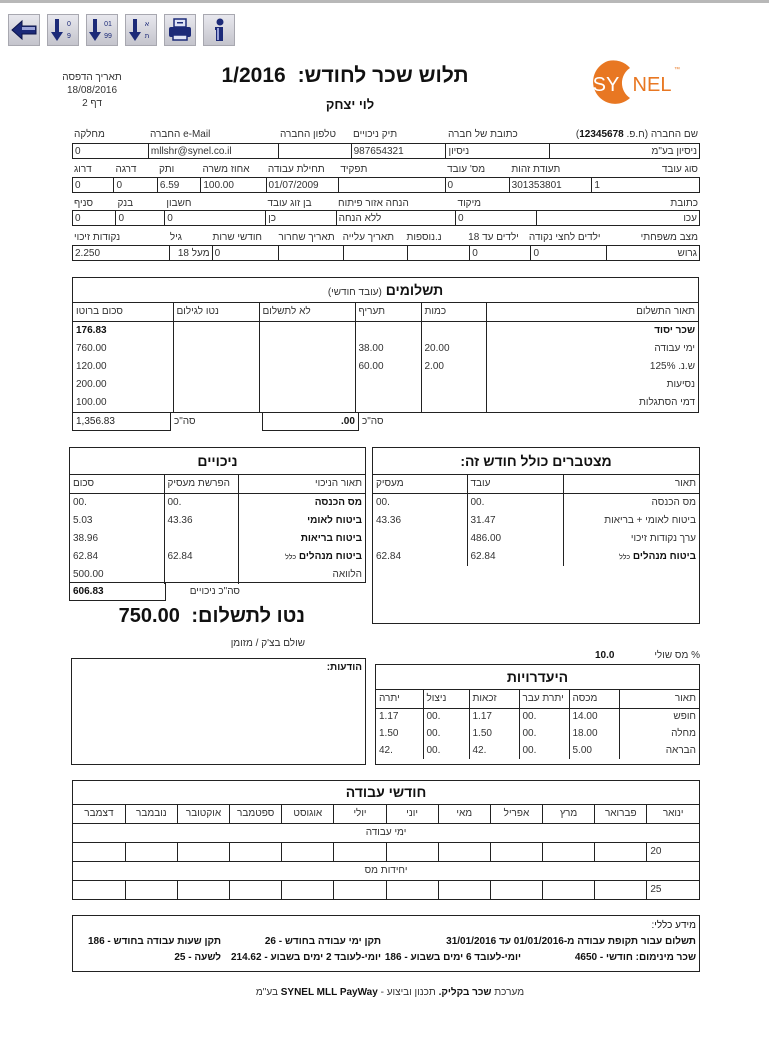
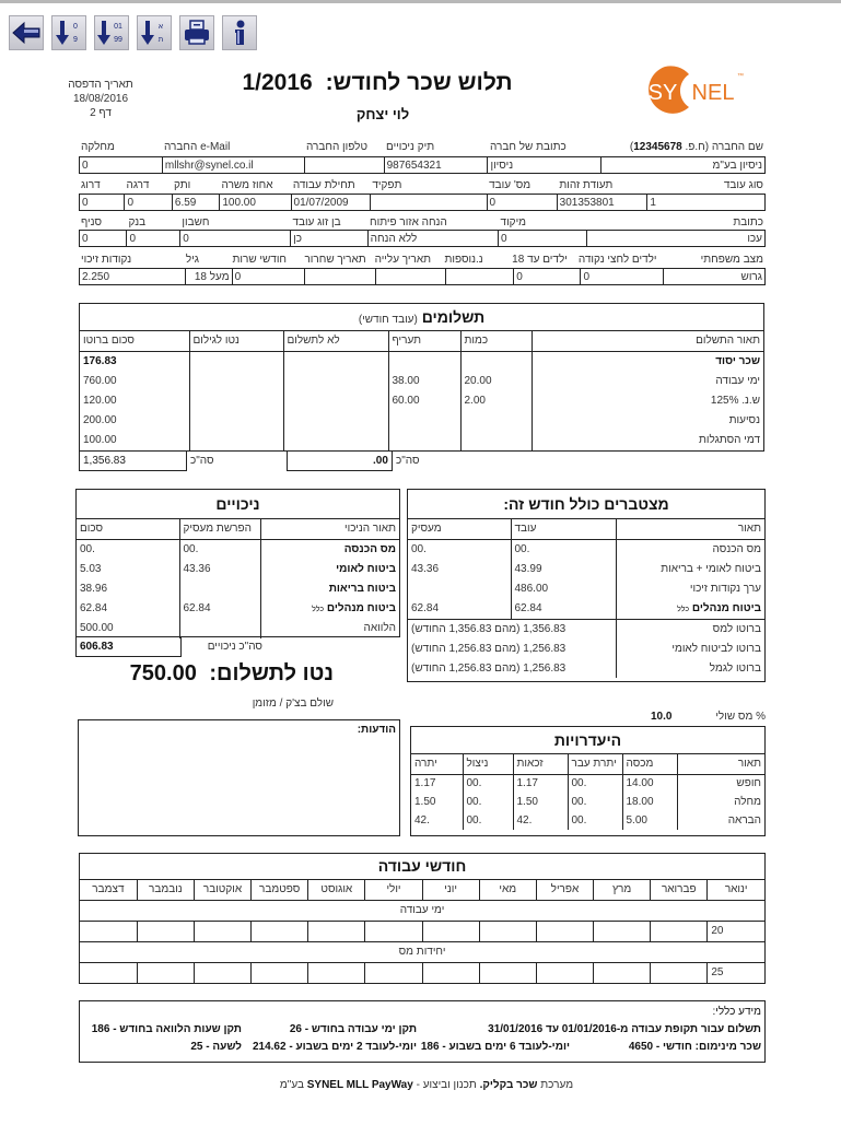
  א
  ת
  SY
  NEL
  תלוש שכר לחודש: 1/2016
  לוי יצחק
  תאריך הדפסה
  18/08/2016
  דף 2
  שם החברה (ח.פ. 12345678)	כתובת של חברה	תיק ניכויים	טלפון החברה	e-Mail החברה	מחלקה
  ניסיון בע"מ	ניסיון	987654321		mllshr@synel.co.il	0
  סוג עובד	תעודת זהות	מס' עובד	תפקיד	תחילת עבודה	אחוז משרה	ותק	דרגה	דרוג
  1	301353801	0		01/07/2009	100.00	6.59	0	0
  כתובת	מיקוד	הנחה אזור פיתוח	בן זוג עובד	חשבון	בנק	סניף
  עכו	0	ללא הנחה	כן	0	0	0
  מצב משפחתי	ילדים לחצי נקודה	ילדים עד 18	נ.נוספות	תאריך עלייה	תאריך שחרור	חודשי שרות	גיל	נקודות זיכוי
  גרוש	0	0				0	מעל 18	2.250
  תשלומים (עובד חודשי)
  תאור התשלום	כמות	תעריף	לא לתשלום	נטו לגילום	סכום ברוטו
  שכר יסוד					176.83
  ימי עבודה	20.00	38.00			760.00
  ש.נ. 125%	2.00	60.00			120.00
  נסיעות					200.00
  דמי הסתגלות					100.00
  1,356.83
  סה"כ
  .00
  סה"כ
  ניכויים
  תאור הניכוי	הפרשת מעסיק	סכום
  מס הכנסה	.00	.00
  ביטוח לאומי	43.36	5.03
  ביטוח בריאות		38.96
  ביטוח מנהלים	62.84	62.84
  הלוואה		500.00
  606.83
  סה"כ ניכויים
  מצטברים כולל חודש זה:
  תאור	עובד	מעסיק
  מס הכנסה	.00	.00
- ביטוח לאומי + בריאות	31.47	43.36
+ ביטוח לאומי + בריאות	43.99	43.36
  ערך נקודות זיכוי	486.00
  ביטוח מנהלים	62.84	62.84
+ ברוטו למס	1,356.83 (מהם 1,356.83 החודש)
+ ברוטו לביטוח לאומי	1,256.83 (מהם 1,256.83 החודש)
+ ברוטו לגמל	1,256.83 (מהם 1,256.83 החודש)
  נטו לתשלום: 750.00
  שולם בצ'ק / מזומן
  % מס שולי
  10.0
  הודעות:
  היעדרויות
  תאור	מכסה	יתרת עבר	זכאות	ניצול	יתרה
  חופש	14.00	.00	1.17	.00	1.17
  מחלה	18.00	.00	1.50	.00	1.50
  הבראה	5.00	.00	.42	.00	.42
  חודשי עבודה
  ינואר	פברואר	מרץ	אפריל	מאי	יוני	יולי	אוגוסט	ספטמבר	אוקטובר	נובמבר	דצמבר
  ימי עבודה
  20
  יחידות מס
  25
  מידע כללי:
  תשלום עבור תקופת עבודה מ-01/01/2016 עד 31/01/2016
  תקן ימי עבודה בחודש - 26
- תקן שעות עבודה בחודש - 186
+ תקן שעות הלוואה בחודש - 186
  שכר מינימום: חודשי - 4650
  יומי-לעובד 6 ימים בשבוע - 186
  יומי-לעובד 2 ימים בשבוע - 214.62
  לשעה - 25
  מערכת שכר בקליק. תכנון וביצוע - SYNEL MLL PayWay בע"מ
